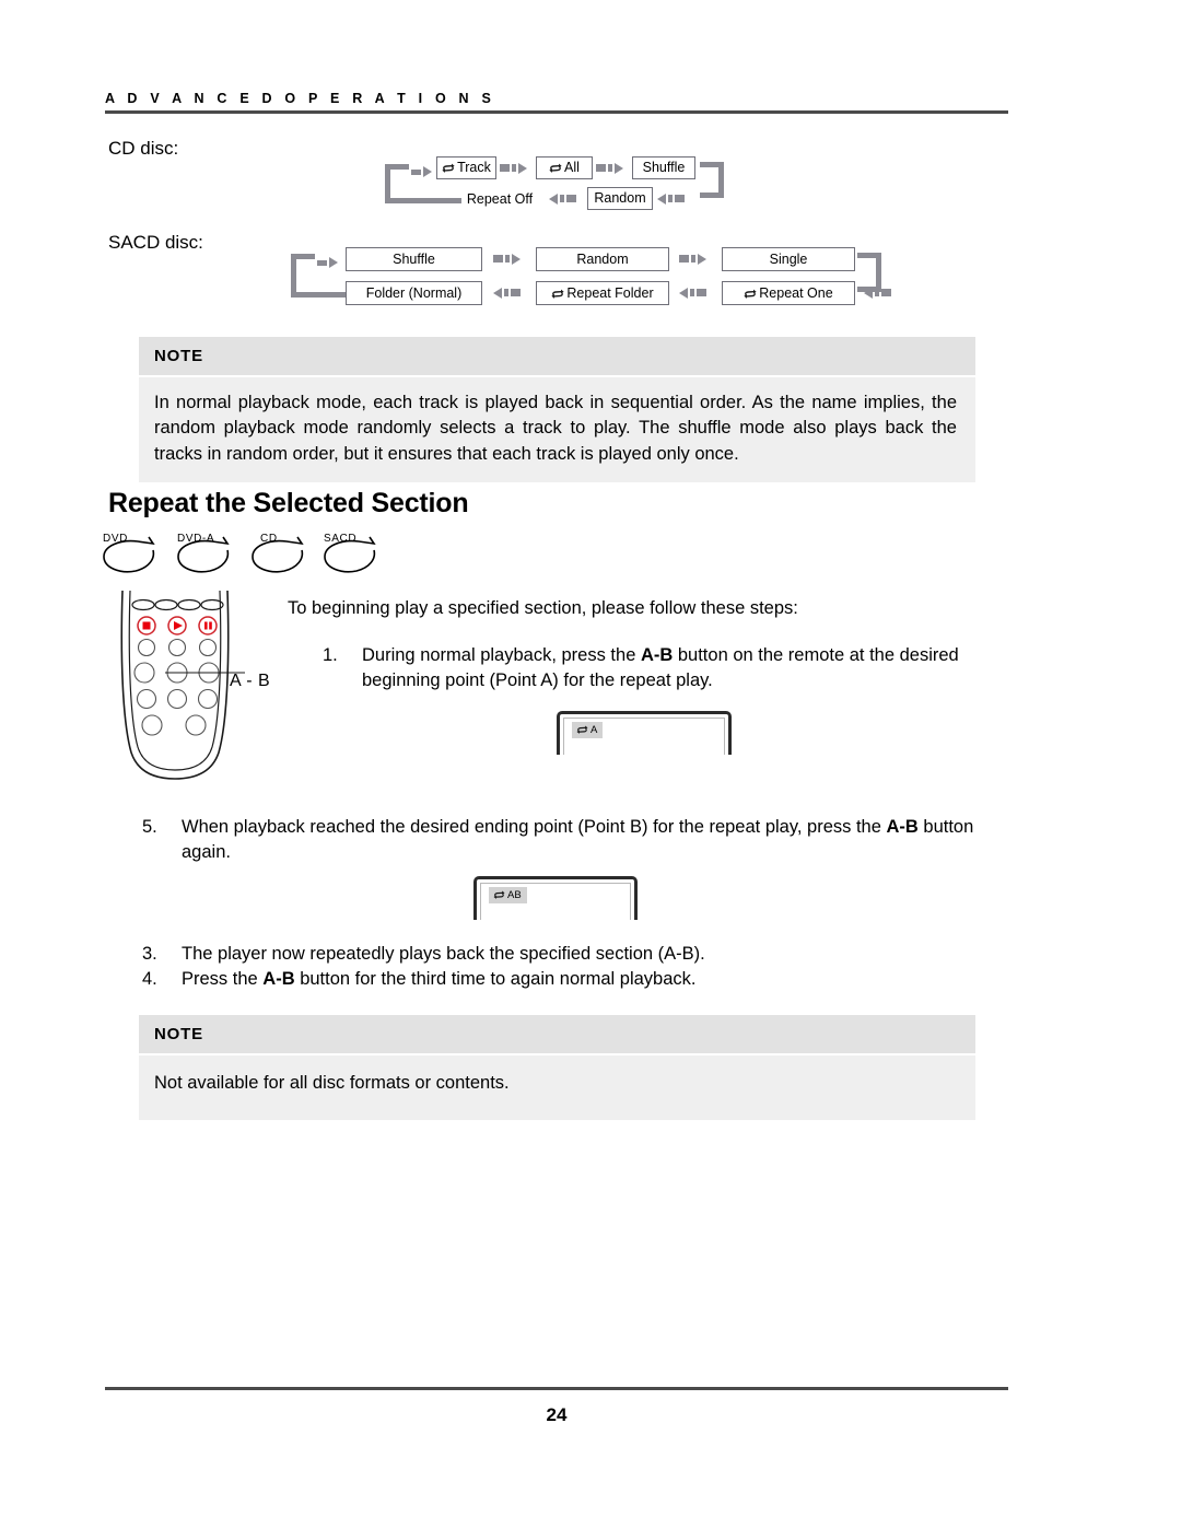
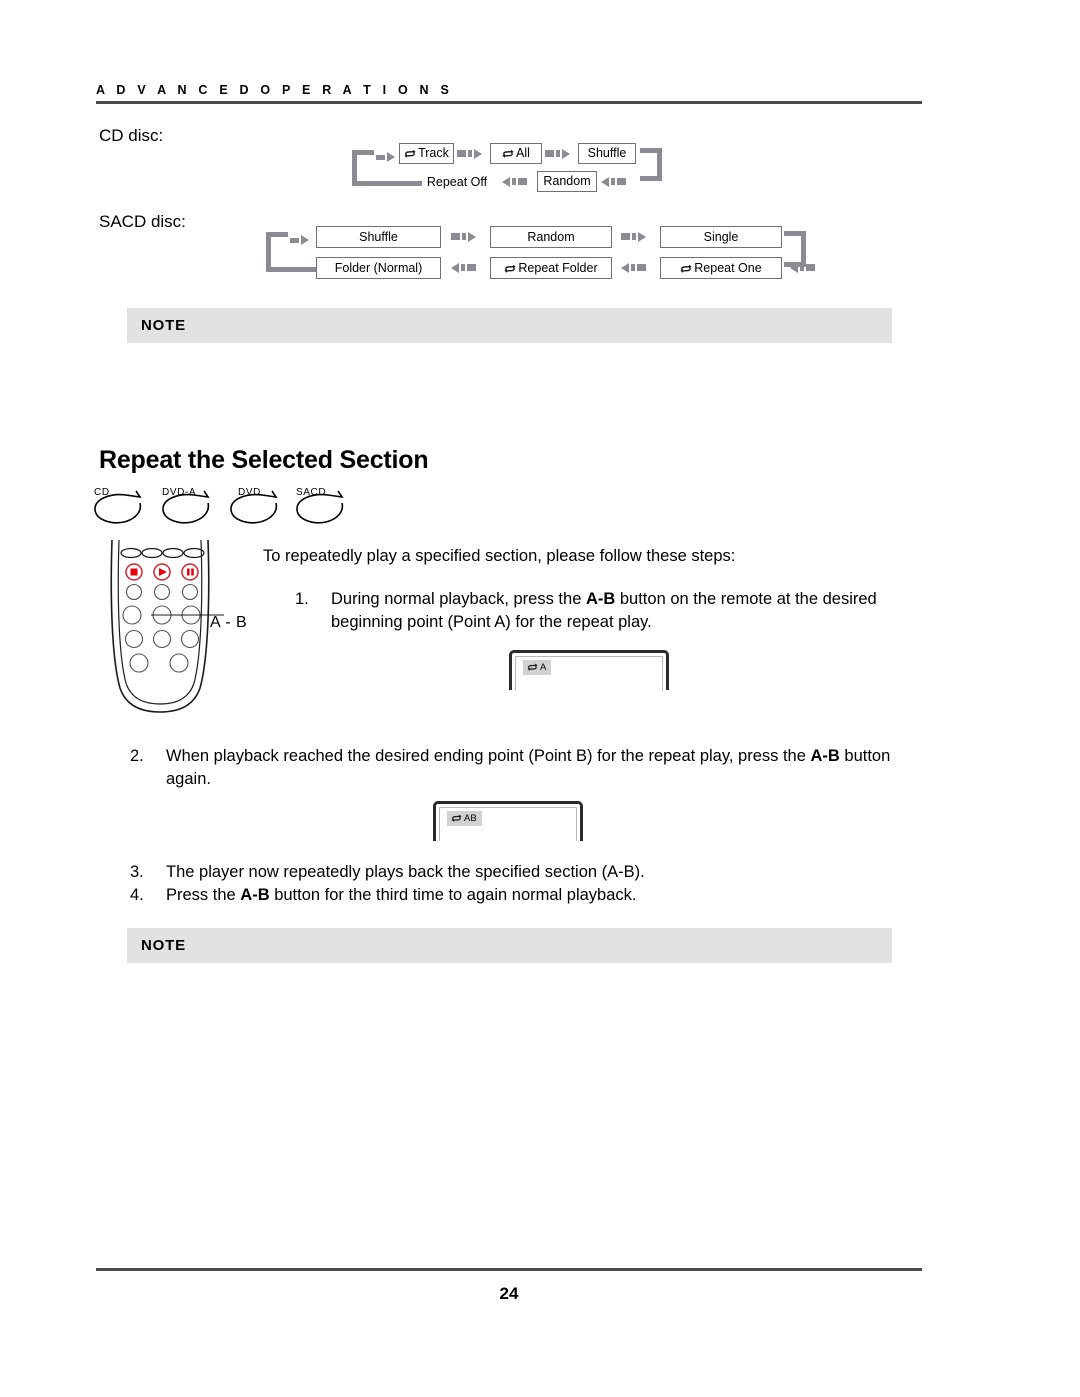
  A D V A N C E D O P E R A T I O N S
  CD disc:
  Track
  All
  Shuffle
  Repeat Off
  Random
  SACD disc:
  Shuffle
  Random
  Single
  Folder (Normal)
  Repeat Folder
  Repeat One
  NOTE
- In normal playback mode, each track is played back in sequential order. As the name implies, the random playback mode randomly selects a track to play. The shuffle mode also plays back the tracks in random order, but it ensures that each track is played only once.
  Repeat the Selected Section
- DVD
+ CD
  DVD-A
- CD
+ DVD
  SACD
  A - B
- To beginning play a specified section, please follow these steps:
+ To repeatedly play a specified section, please follow these steps:
  1.
  During normal playback, press the A-B button on the remote at the desired beginning point (Point A) for the repeat play.
- 5.
+ 2.
  When playback reached the desired ending point (Point B) for the repeat play, press the A-B button again.
  3.
  The player now repeatedly plays back the specified section (A-B).
  4.
  Press the A-B button for the third time to again normal playback.
  A
  AB
  NOTE
- Not available for all disc formats or contents.
  24
